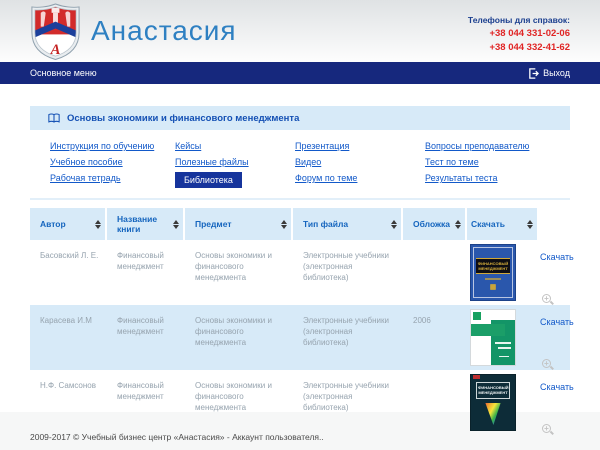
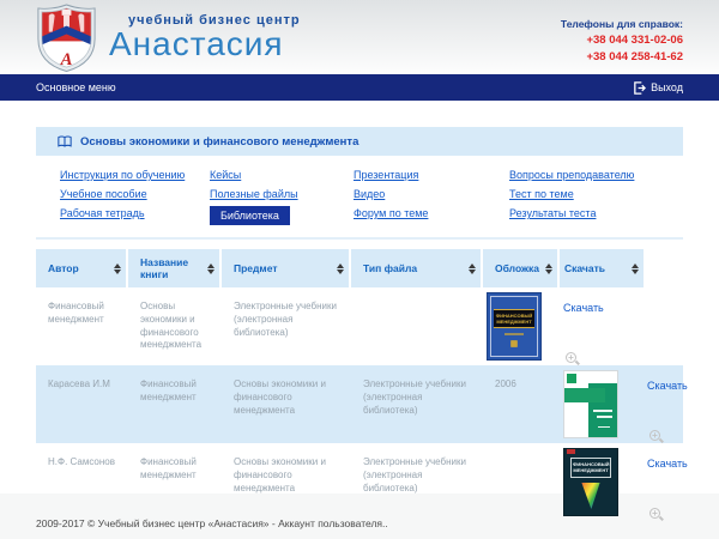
  А
+ учебный бизнес центр
  Анастасия
  Телефоны для справок:
  +38 044 331-02-06
- +38 044 332-41-62
+ +38 044 258-41-62
  Основное меню
  Выход
  Основы экономики и финансового менеджмента
  Инструкция по обучению
  Учебное пособие
  Рабочая тетрадь
  Кейсы
  Полезные файлы
  Библиотека
  Презентация
  Видео
  Форум по теме
  Вопросы преподавателю
  Тест по теме
  Результаты теста
  Автор
  Название книги
  Предмет
  Тип файла
  Обложка
  Скачать
- Басовский Л. Е.
  Финансовый менеджмент
  Основы экономики и финансового менеджмента
  Электронные учебники (электронная библиотека)
  +
  Скачать
  Карасева И.М
  Финансовый менеджмент
  Основы экономики и финансового менеджмента
  Электронные учебники (электронная библиотека)
  2006
  +
  Скачать
  Н.Ф. Самсонов
  Финансовый менеджмент
  Основы экономики и финансового менеджмента
  Электронные учебники (электронная библиотека)
  +
  Скачать
  2009-2017 © Учебный бизнес центр «Анастасия» - Аккаунт пользователя..
